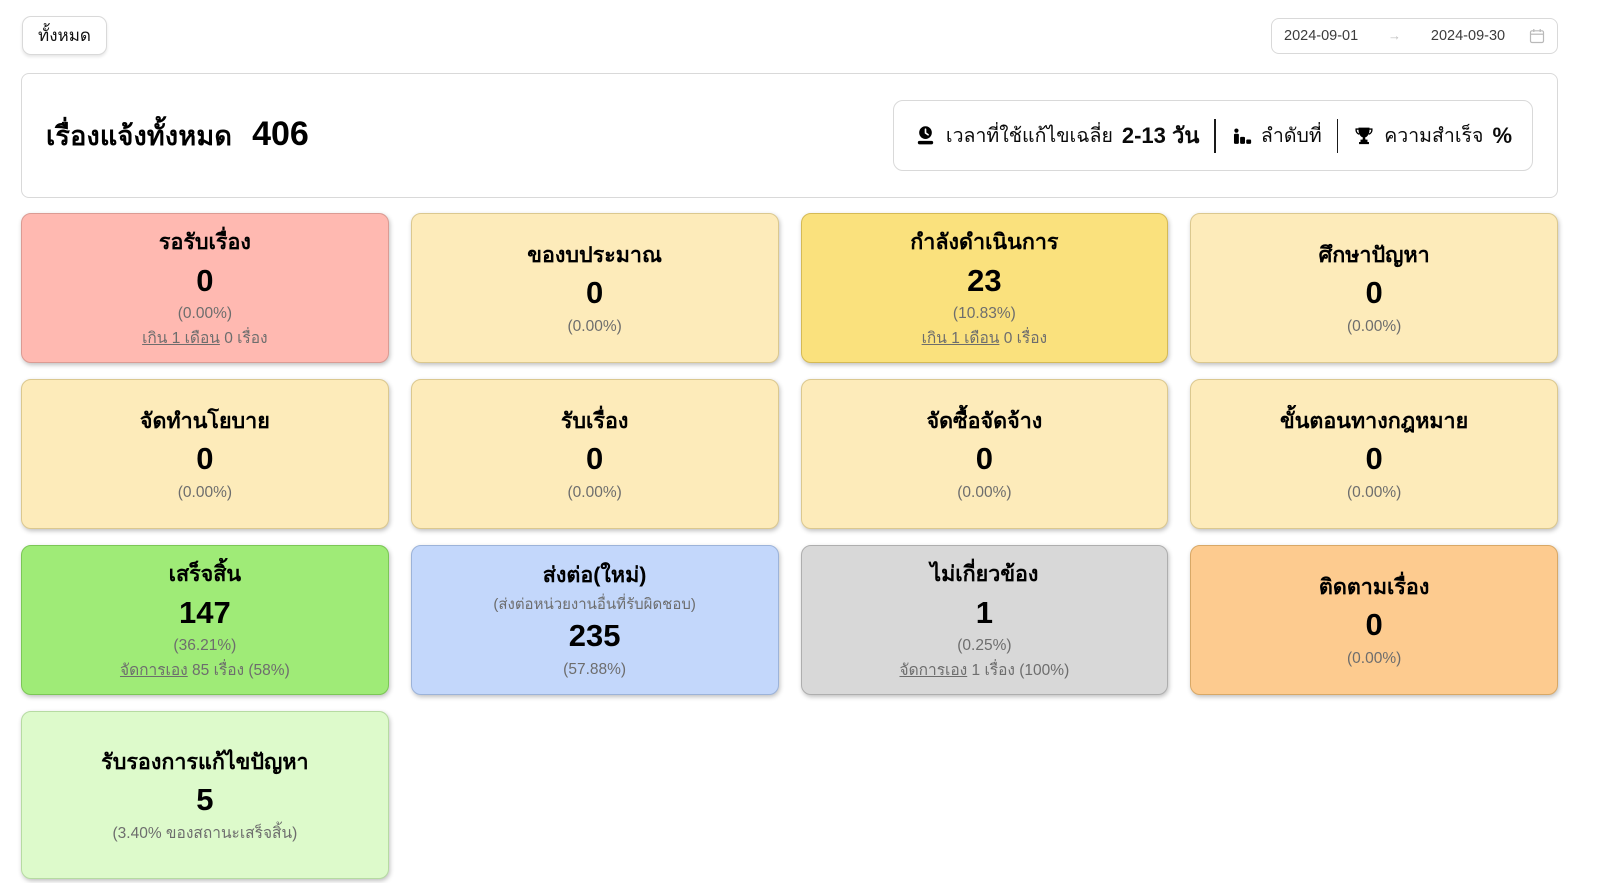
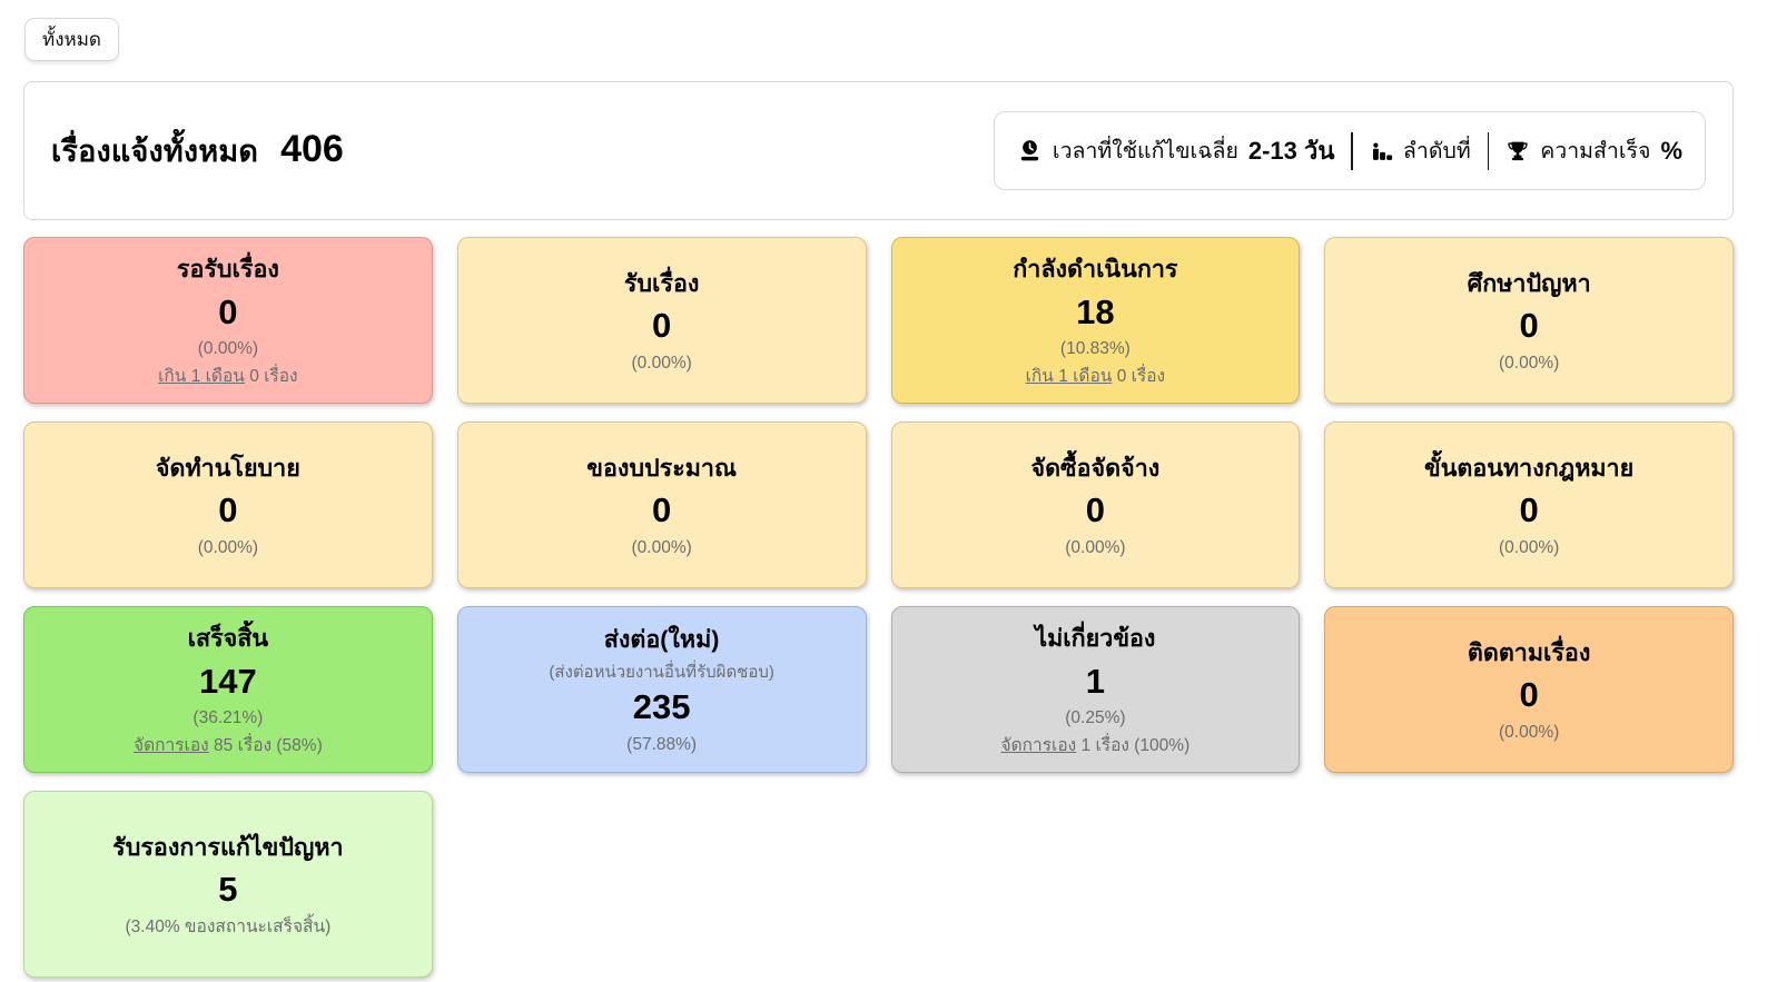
  ทั้งหมด
- 2024-09-01
- →
- 2024-09-30
  เรื่องแจ้งทั้งหมด
  406
  เวลาที่ใช้แก้ไขเฉลี่ย
  2-13 วัน
  ลำดับที่
  ความสำเร็จ
  %
  รอรับเรื่อง
  0
  (0.00%)
  เกิน 1 เดือน 0 เรื่อง
- ของบประมาณ
+ รับเรื่อง
  0
  (0.00%)
  กำลังดำเนินการ
- 23
+ 18
  (10.83%)
  เกิน 1 เดือน 0 เรื่อง
  ศึกษาปัญหา
  0
  (0.00%)
  จัดทำนโยบาย
  0
  (0.00%)
- รับเรื่อง
+ ของบประมาณ
  0
  (0.00%)
  จัดซื้อจัดจ้าง
  0
  (0.00%)
  ขั้นตอนทางกฎหมาย
  0
  (0.00%)
  เสร็จสิ้น
  147
  (36.21%)
  จัดการเอง 85 เรื่อง (58%)
  ส่งต่อ(ใหม่)
  (ส่งต่อหน่วยงานอื่นที่รับผิดชอบ)
  235
  (57.88%)
  ไม่เกี่ยวข้อง
  1
  (0.25%)
  จัดการเอง 1 เรื่อง (100%)
  ติดตามเรื่อง
  0
  (0.00%)
  รับรองการแก้ไขปัญหา
  5
  (3.40% ของสถานะเสร็จสิ้น)
